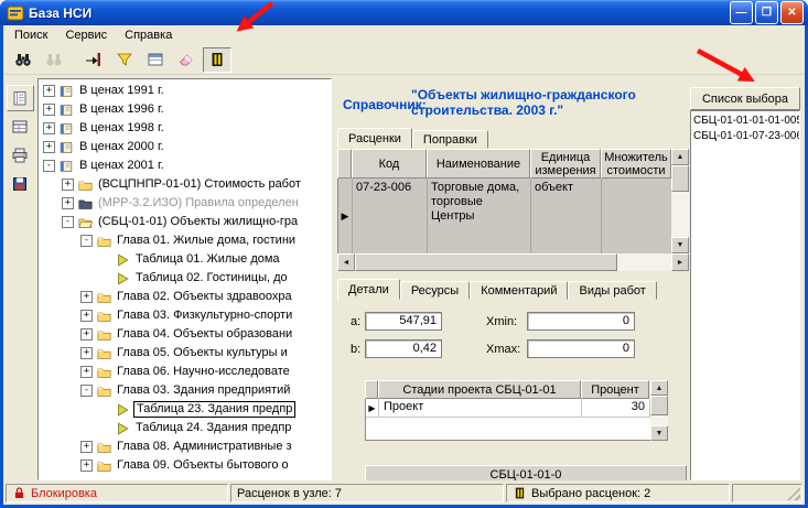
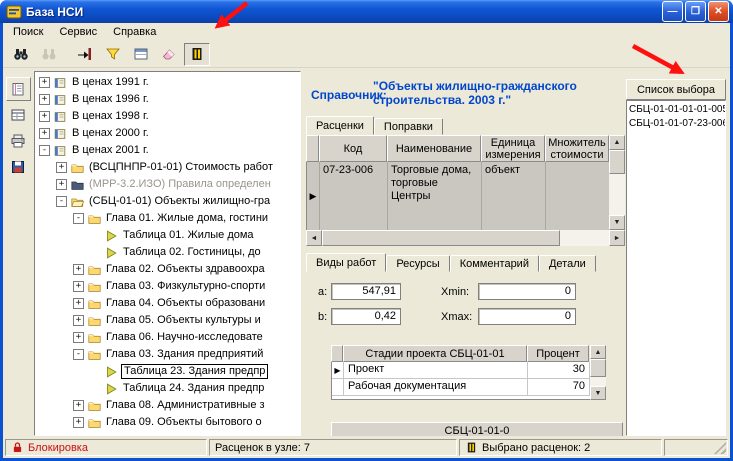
  База НСИ
  —
  ❐
  ✕
  Поиск
  Сервис
  Справка
  +
  В ценах 1991 г.
  +
  В ценах 1996 г.
  +
  В ценах 1998 г.
  +
  В ценах 2000 г.
  -
  В ценах 2001 г.
  +
  (ВСЦПНПР-01-01) Стоимость работ
  +
  (МРР-3.2.ИЗО) Правила определен
  -
  (СБЦ-01-01) Объекты жилищно-гра
  -
  Глава 01. Жилые дома, гостини
  Таблица 01. Жилые дома
  Таблица 02. Гостиницы, до
  +
  Глава 02. Объекты здравоохра
  +
  Глава 03. Физкультурно-спорти
  +
  Глава 04. Объекты образовани
  +
  Глава 05. Объекты культуры и
  +
  Глава 06. Научно-исследовате
  -
  Глава 03. Здания предприятий
  Таблица 23. Здания предпр
  Таблица 24. Здания предпр
  +
  Глава 08. Административные з
  +
  Глава 09. Объекты бытового о
  Справочник:
  "Объекты жилищно-гражданского строительства. 2003 г."
  Расценки
  Поправки
  Код
  Наименование
  Единица
  измерения
  Множитель
  стоимости
  ▶
  07-23-006
  Торговые дома, торговые Центры
  объект
- Детали
+ Виды работ
  Ресурсы
  Комментарий
- Виды работ
+ Детали
  a:
  547,91
  Xmin:
  0
  b:
  0,42
  Xmax:
  0
  Стадии проекта СБЦ-01-01
  Процент
  ▶
  Проект
  30
+ Рабочая документация
+ 70
  СБЦ-01-01-0
  Список выбора
  СБЦ-01-01-01-01-00
  СБЦ-01-01-07-23-00
  Блокировка
  Расценок в узле: 7
  Выбрано расценок: 2
